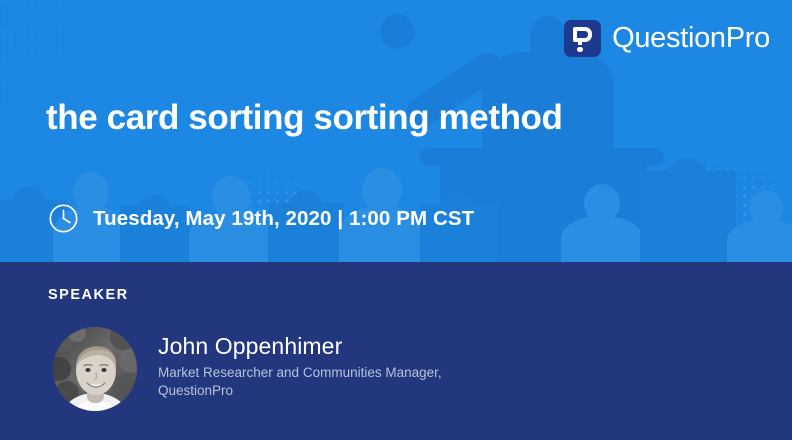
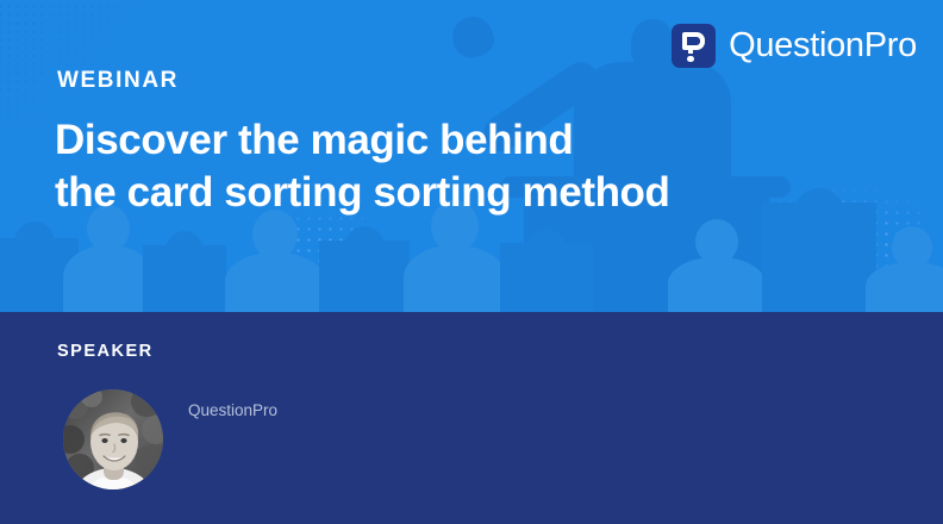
  QuestionPro
+ WEBINAR
+ Discover the magic behind
  the card sorting sorting method
- Tuesday, May 19th, 2020 | 1:00 PM CST
  SPEAKER
- John Oppenhimer
- Market Researcher and Communities Manager,
  QuestionPro
